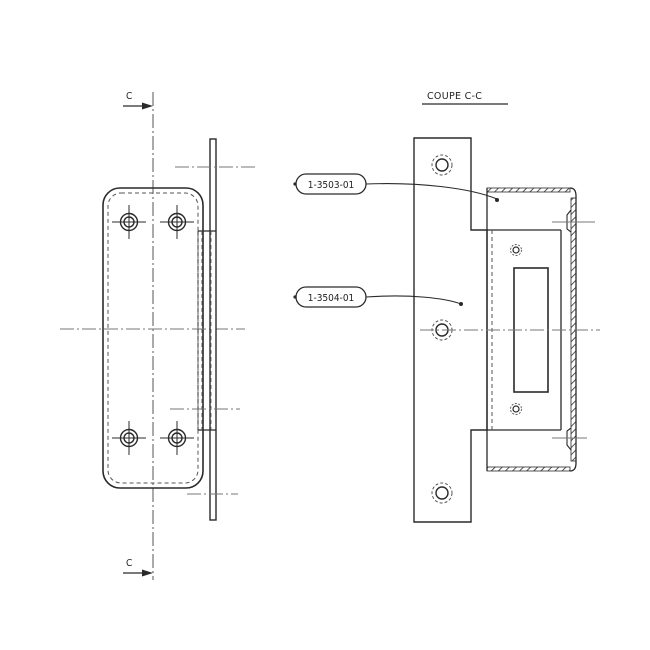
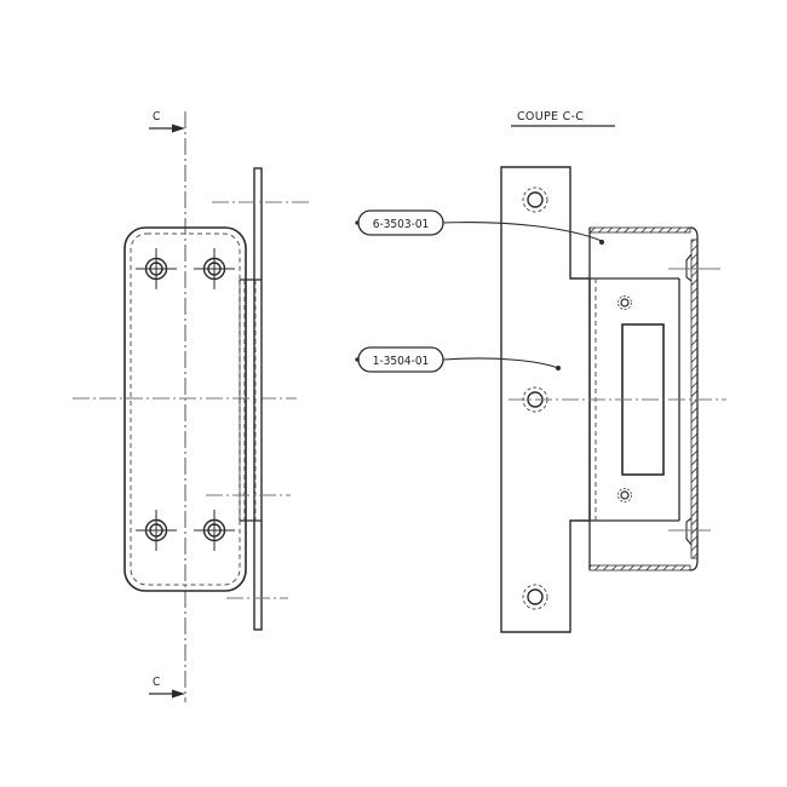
  C
  C
  COUPE C-C
- 1-3503-01
+ 6-3503-01
  1-3504-01
